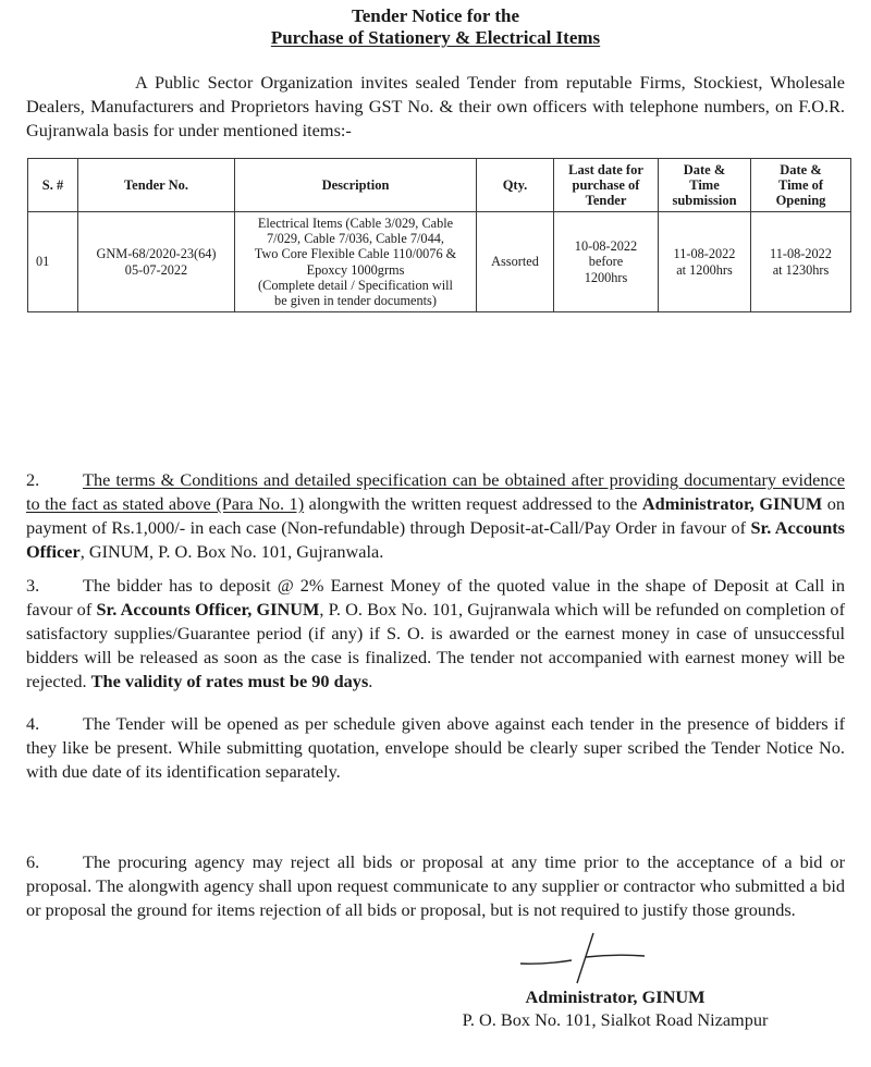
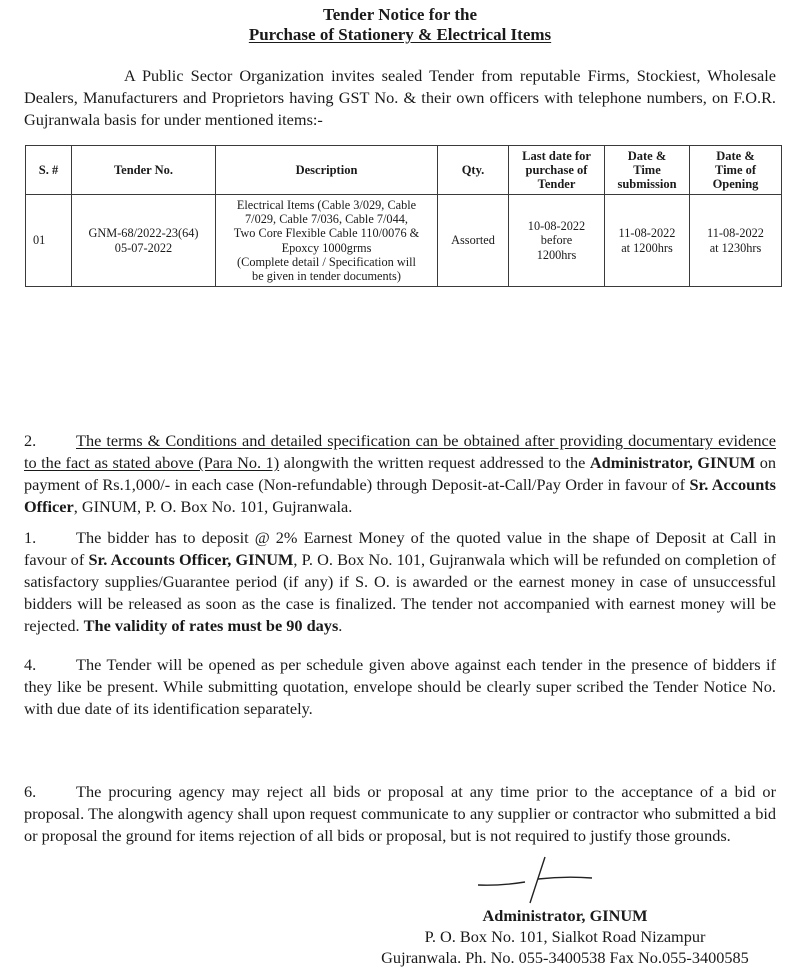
  Tender Notice for the
  Purchase of Stationery & Electrical Items
  A Public Sector Organization invites sealed Tender from reputable Firms, Stockiest, Wholesale Dealers, Manufacturers and Proprietors having GST No. & their own officers with telephone numbers, on F.O.R. Gujranwala basis for under mentioned items:-
  S. #	Tender No.	Description	Qty.	Last date for purchase of Tender	Date & Time submission	Date & Time of Opening
- 01	GNM-68/2020-23(64) 05-07-2022	Electrical Items (Cable 3/029, Cable 7/029, Cable 7/036, Cable 7/044, Two Core Flexible Cable 110/0076 & Epoxcy 1000grms (Complete detail / Specification will be given in tender documents)	Assorted	10-08-2022 before 1200hrs	11-08-2022 at 1200hrs	11-08-2022 at 1230hrs
+ 01	GNM-68/2022-23(64) 05-07-2022	Electrical Items (Cable 3/029, Cable 7/029, Cable 7/036, Cable 7/044, Two Core Flexible Cable 110/0076 & Epoxcy 1000grms (Complete detail / Specification will be given in tender documents)	Assorted	10-08-2022 before 1200hrs	11-08-2022 at 1200hrs	11-08-2022 at 1230hrs
  2. The terms & Conditions and detailed specification can be obtained after providing documentary evidence to the fact as stated above (Para No. 1) alongwith the written request addressed to the Administrator, GINUM on payment of Rs.1,000/- in each case (Non-refundable) through Deposit-at-Call/Pay Order in favour of Sr. Accounts Officer, GINUM, P. O. Box No. 101, Gujranwala.
- 3. The bidder has to deposit @ 2% Earnest Money of the quoted value in the shape of Deposit at Call in favour of Sr. Accounts Officer, GINUM, P. O. Box No. 101, Gujranwala which will be refunded on completion of satisfactory supplies/Guarantee period (if any) if S. O. is awarded or the earnest money in case of unsuccessful bidders will be released as soon as the case is finalized. The tender not accompanied with earnest money will be rejected. The validity of rates must be 90 days.
+ 1. The bidder has to deposit @ 2% Earnest Money of the quoted value in the shape of Deposit at Call in favour of Sr. Accounts Officer, GINUM, P. O. Box No. 101, Gujranwala which will be refunded on completion of satisfactory supplies/Guarantee period (if any) if S. O. is awarded or the earnest money in case of unsuccessful bidders will be released as soon as the case is finalized. The tender not accompanied with earnest money will be rejected. The validity of rates must be 90 days.
  4. The Tender will be opened as per schedule given above against each tender in the presence of bidders if they like be present. While submitting quotation, envelope should be clearly super scribed the Tender Notice No. with due date of its identification separately.
  6. The procuring agency may reject all bids or proposal at any time prior to the acceptance of a bid or proposal. The alongwith agency shall upon request communicate to any supplier or contractor who submitted a bid or proposal the ground for items rejection of all bids or proposal, but is not required to justify those grounds.
  Administrator, GINUM
  P. O. Box No. 101, Sialkot Road Nizampur
+ Gujranwala. Ph. No. 055-3400538 Fax No.055-3400585
